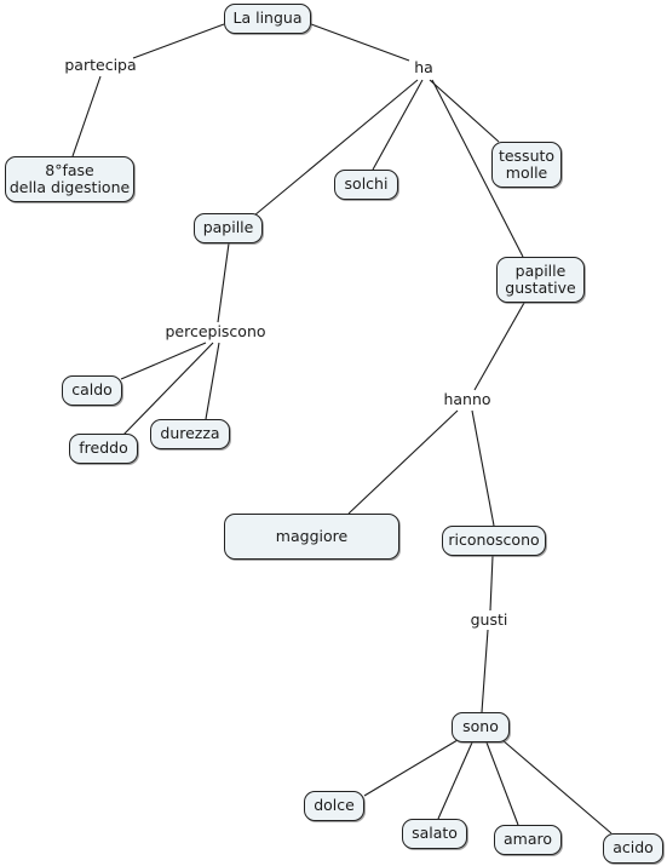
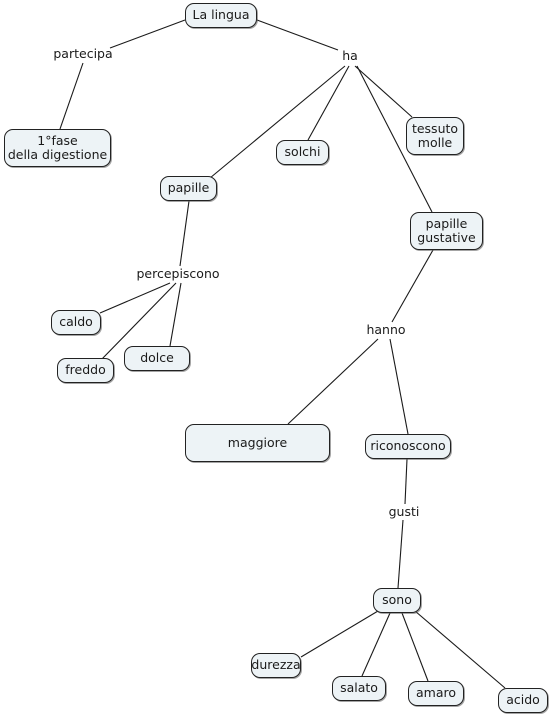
  La lingua
- 8°fase
+ 1°fase
  della digestione
  papille
  solchi
  tessuto
  molle
  papille
  gustative
  caldo
  freddo
- durezza
+ dolce
  maggiore
  riconoscono
  sono
- dolce
+ durezza
  salato
  amaro
  acido
  partecipa
  ha
  percepiscono
  hanno
  gusti
